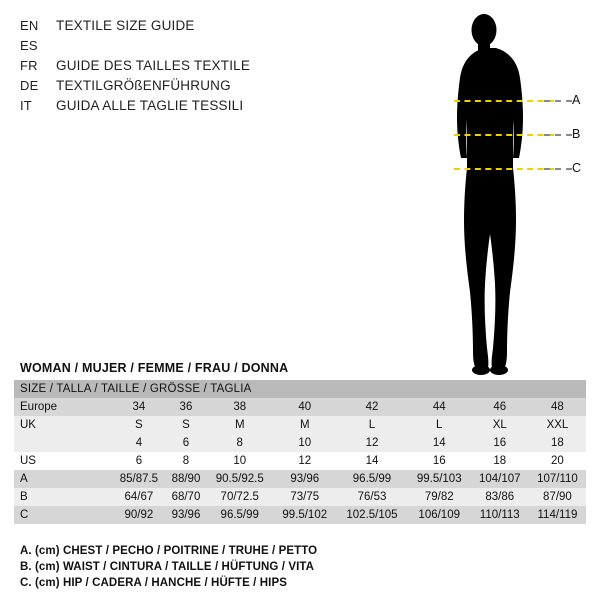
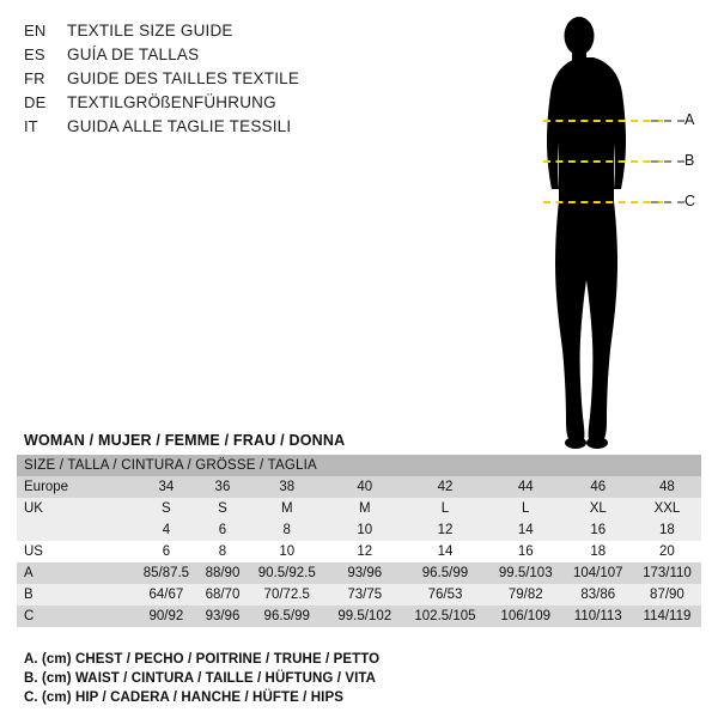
  EN
  TEXTILE SIZE GUIDE
  ES
+ GUÍA DE TALLAS
  FR
  GUIDE DES TAILLES TEXTILE
  DE
  TEXTILGRÖßENFÜHRUNG
  IT
  GUIDA ALLE TAGLIE TESSILI
  A
  B
  C
  WOMAN / MUJER / FEMME / FRAU / DONNA
- SIZE / TALLA / TAILLE / GRÖSSE / TAGLIA
+ SIZE / TALLA / CINTURA / GRÖSSE / TAGLIA
  Europe	34	36	38	40	42	44	46	48
  UK	S	S	M	M	L	L	XL	XXL
  	4	6	8	10	12	14	16	18
  US	6	8	10	12	14	16	18	20
- A	85/87.5	88/90	90.5/92.5	93/96	96.5/99	99.5/103	104/107	107/110
+ A	85/87.5	88/90	90.5/92.5	93/96	96.5/99	99.5/103	104/107	173/110
  B	64/67	68/70	70/72.5	73/75	76/53	79/82	83/86	87/90
  C	90/92	93/96	96.5/99	99.5/102	102.5/105	106/109	110/113	114/119
  A. (cm) CHEST / PECHO / POITRINE / TRUHE / PETTO
  B. (cm) WAIST / CINTURA / TAILLE / HÜFTUNG / VITA
  C. (cm) HIP / CADERA / HANCHE / HÜFTE / HIPS
